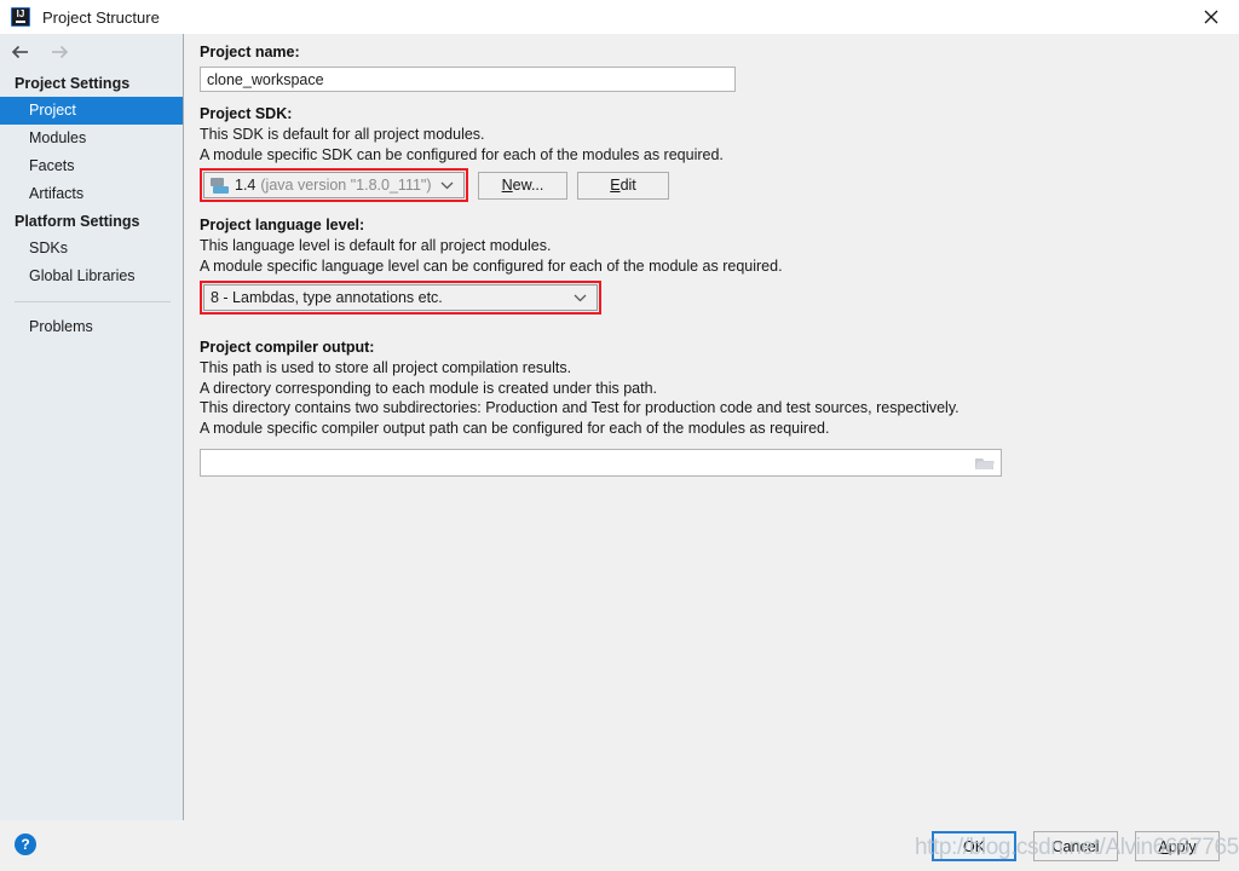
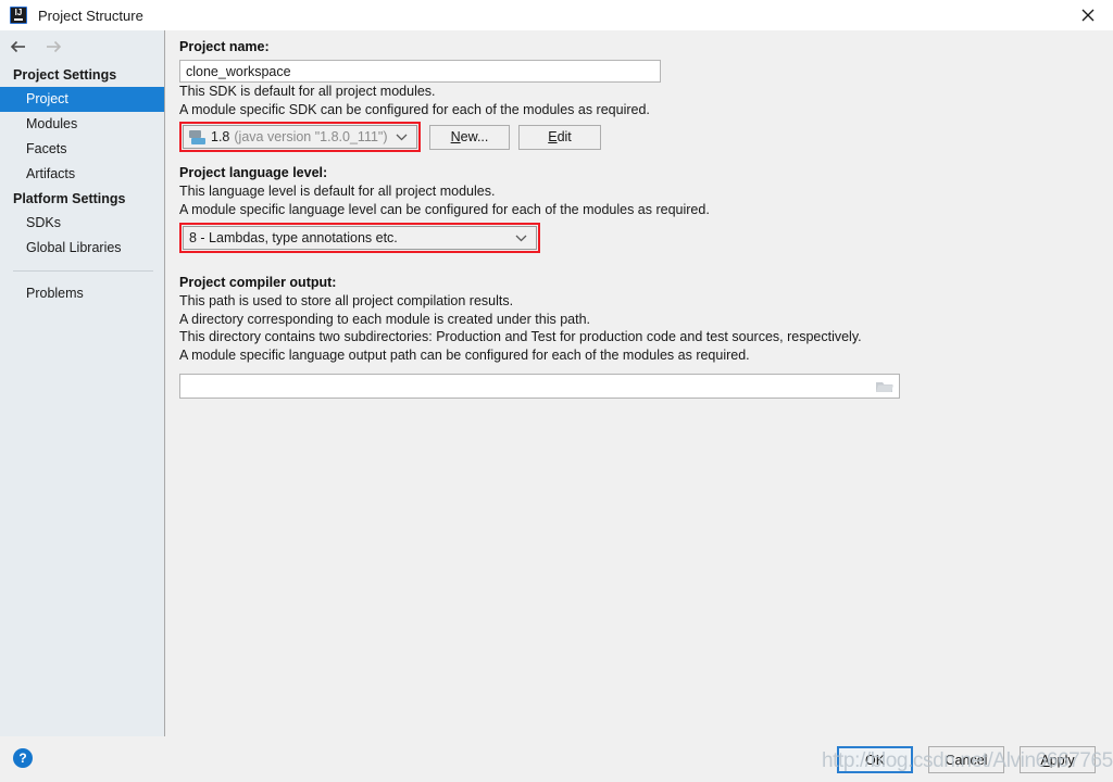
  Project Structure
  Project Settings
  Project
  Modules
  Facets
  Artifacts
  Platform Settings
  SDKs
  Global Libraries
  Problems
  Project name:
  clone_workspace
- Project SDK:
  This SDK is default for all project modules.
  A module specific SDK can be configured for each of the modules as required.
- 1.4
+ 1.8
  (java version "1.8.0_111")
  New...
  Edit
  Project language level:
  This language level is default for all project modules.
- A module specific language level can be configured for each of the module as required.
+ A module specific language level can be configured for each of the modules as required.
  8 - Lambdas, type annotations etc.
  Project compiler output:
  This path is used to store all project compilation results.
  A directory corresponding to each module is created under this path.
  This directory contains two subdirectories: Production and Test for production code and test sources, respectively.
- A module specific compiler output path can be configured for each of the modules as required.
+ A module specific language output path can be configured for each of the modules as required.
  ?
  OK
  Cancel
  Apply
  http://blog.csdn.net/Alvin6667765
